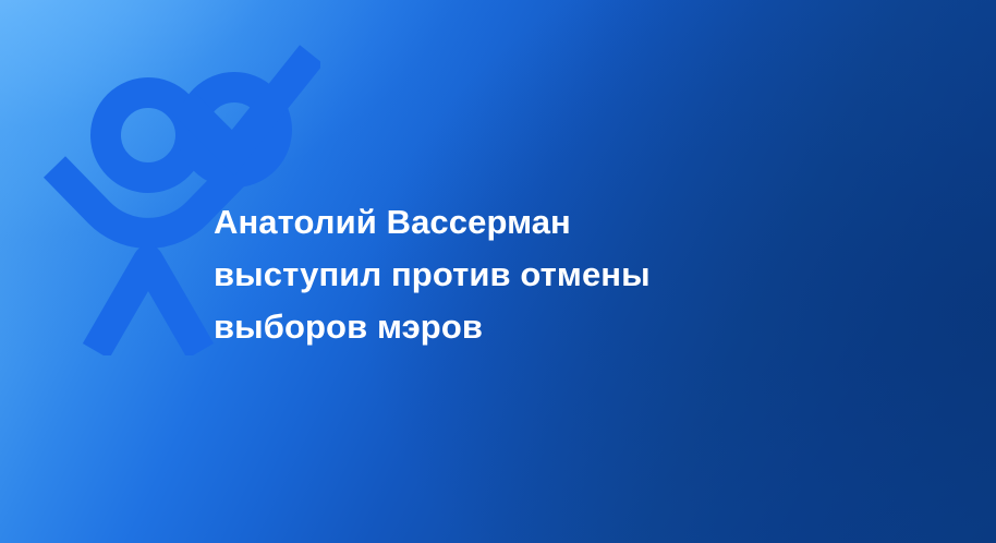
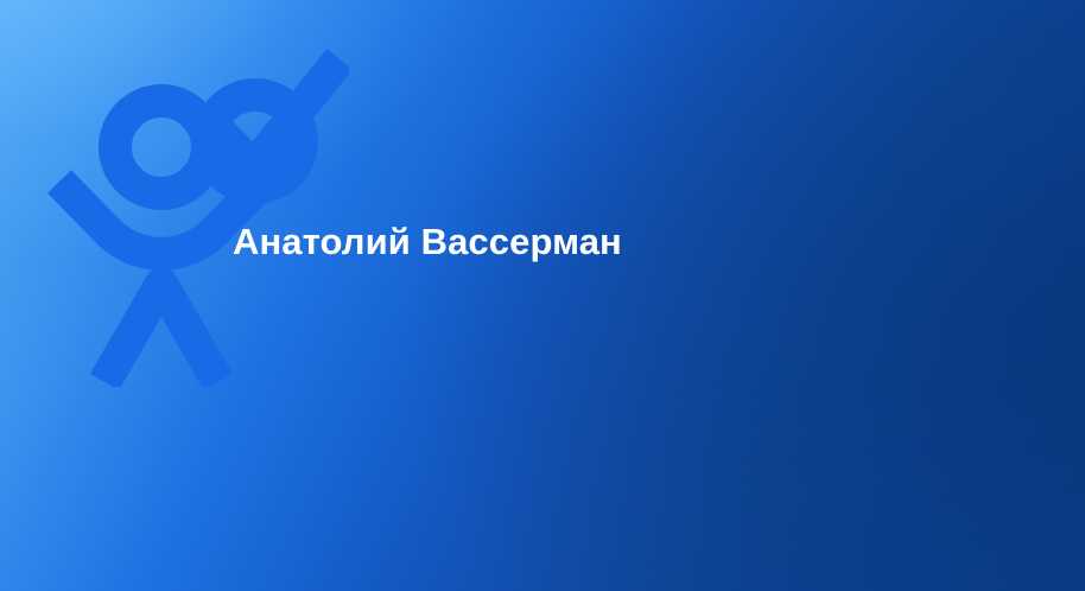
  Анатолий Вассерман
- выступил против отмены
- выборов мэров
